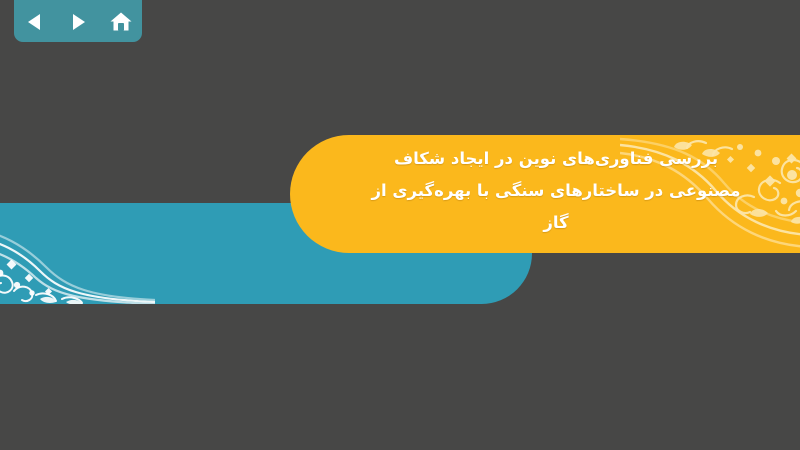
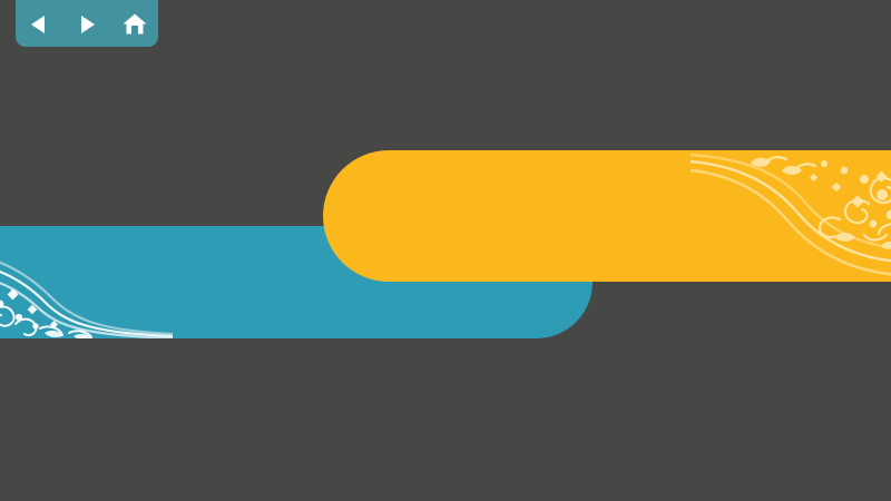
- بررسی فناوری‌های نوین در ایجاد شکاف
- مصنوعی در ساختارهای سنگی با بهره‌گیری از
- گاز
